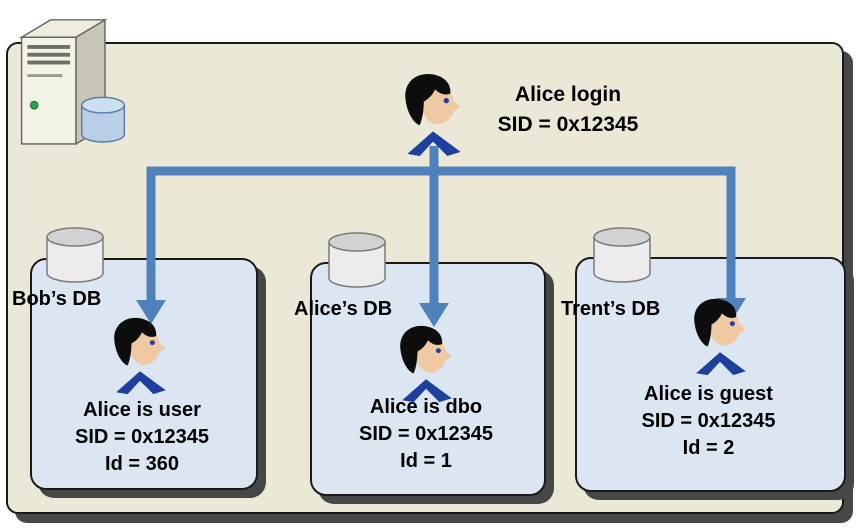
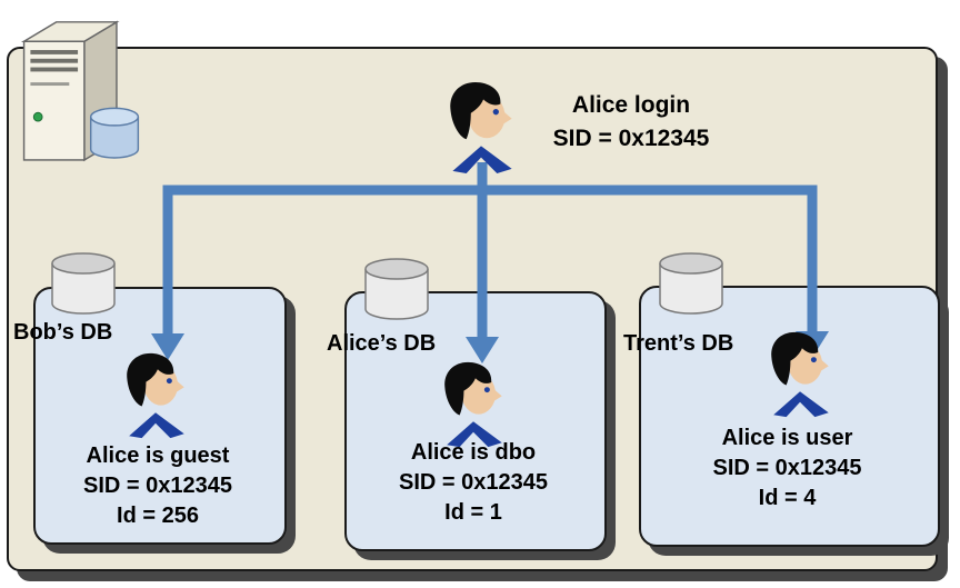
  Alice login
  SID = 0x12345
  Bob’s DB
- Alice is user
+ Alice is guest
  SID = 0x12345
- Id = 360
+ Id = 256
  Alice’s DB
  Alice is dbo
  SID = 0x12345
  Id = 1
  Trent’s DB
- Alice is guest
+ Alice is user
  SID = 0x12345
- Id = 2
+ Id = 4
